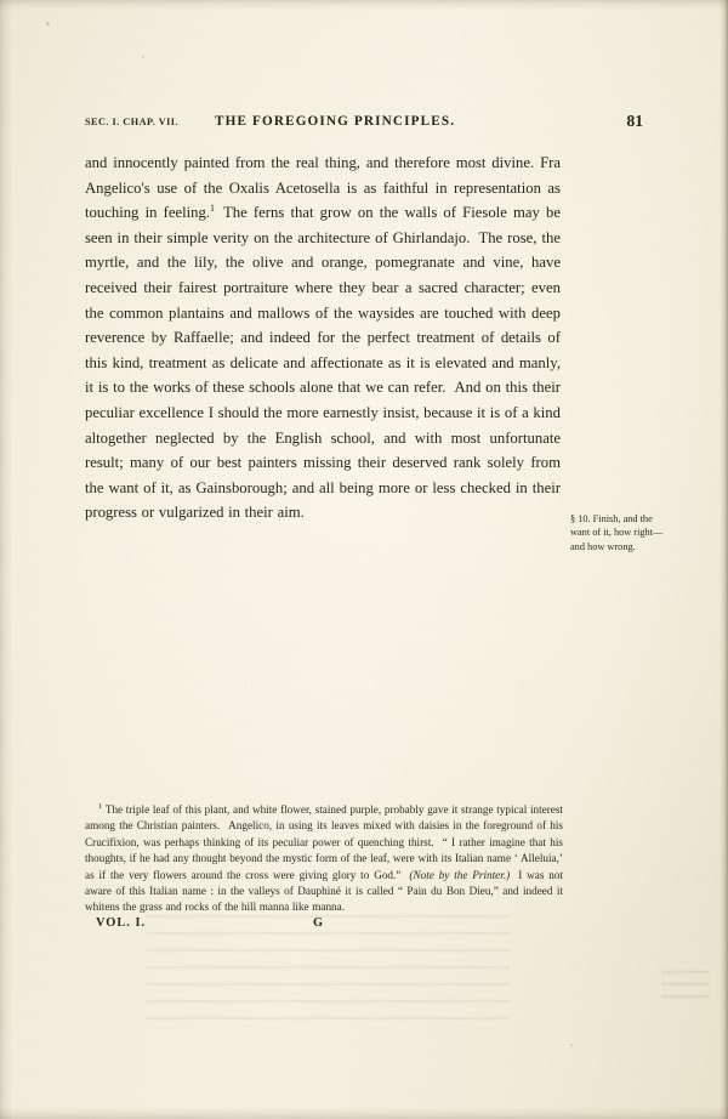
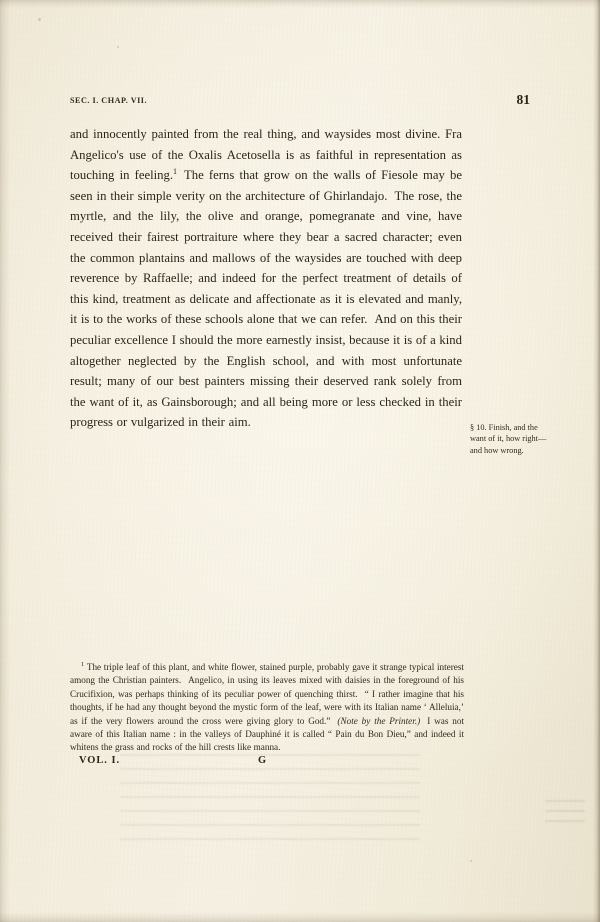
  SEC. I. CHAP. VII.
- THE FOREGOING PRINCIPLES.
  81
- and innocently painted from the real thing, and therefore most divine. Fra Angelico's use of the Oxalis Acetosella is as faithful in representation as touching in feeling.1 The ferns that grow on the walls of Fiesole may be seen in their simple verity on the architecture of Ghirlandajo. The rose, the myrtle, and the lily, the olive and orange, pomegranate and vine, have received their fairest portraiture where they bear a sacred character; even the common plantains and mallows of the waysides are touched with deep reverence by Raffaelle; and indeed for the perfect treatment of details of this kind, treatment as delicate and affectionate as it is elevated and manly, it is to the works of these schools alone that we can refer. And on this their peculiar excellence I should the more earnestly insist, because it is of a kind altogether neglected by the English school, and with most unfortunate result; many of our best painters missing their deserved rank solely from the want of it, as Gainsborough; and all being more or less checked in their progress or vulgarized in their aim.
+ and innocently painted from the real thing, and waysides most divine. Fra Angelico's use of the Oxalis Acetosella is as faithful in representation as touching in feeling.1 The ferns that grow on the walls of Fiesole may be seen in their simple verity on the architecture of Ghirlandajo. The rose, the myrtle, and the lily, the olive and orange, pomegranate and vine, have received their fairest portraiture where they bear a sacred character; even the common plantains and mallows of the waysides are touched with deep reverence by Raffaelle; and indeed for the perfect treatment of details of this kind, treatment as delicate and affectionate as it is elevated and manly, it is to the works of these schools alone that we can refer. And on this their peculiar excellence I should the more earnestly insist, because it is of a kind altogether neglected by the English school, and with most unfortunate result; many of our best painters missing their deserved rank solely from the want of it, as Gainsborough; and all being more or less checked in their progress or vulgarized in their aim.
  § 10. Finish, and the want of it, how right— and how wrong.
- The triple leaf of this plant, and white flower, stained purple, probably gave it strange typical interest among the Christian painters. Angelico, in using its leaves mixed with daisies in the foreground of his Crucifixion, was perhaps thinking of its peculiar power of quenching thirst. “ I rather imagine that his thoughts, if he had any thought beyond the mystic form of the leaf, were with its Italian name ‘ Alleluia,’ as if the very flowers around the cross were giving glory to God.” (Note by the Printer.) I was not aware of this Italian name : in the valleys of Dauphiné it is called “ Pain du Bon Dieu,” and indeed it whitens the grass and rocks of the hill manna like manna.
+ The triple leaf of this plant, and white flower, stained purple, probably gave it strange typical interest among the Christian painters. Angelico, in using its leaves mixed with daisies in the foreground of his Crucifixion, was perhaps thinking of its peculiar power of quenching thirst. “ I rather imagine that his thoughts, if he had any thought beyond the mystic form of the leaf, were with its Italian name ‘ Alleluia,’ as if the very flowers around the cross were giving glory to God.” (Note by the Printer.) I was not aware of this Italian name : in the valleys of Dauphiné it is called “ Pain du Bon Dieu,” and indeed it whitens the grass and rocks of the hill crests like manna.
  VOL. I.
  G
